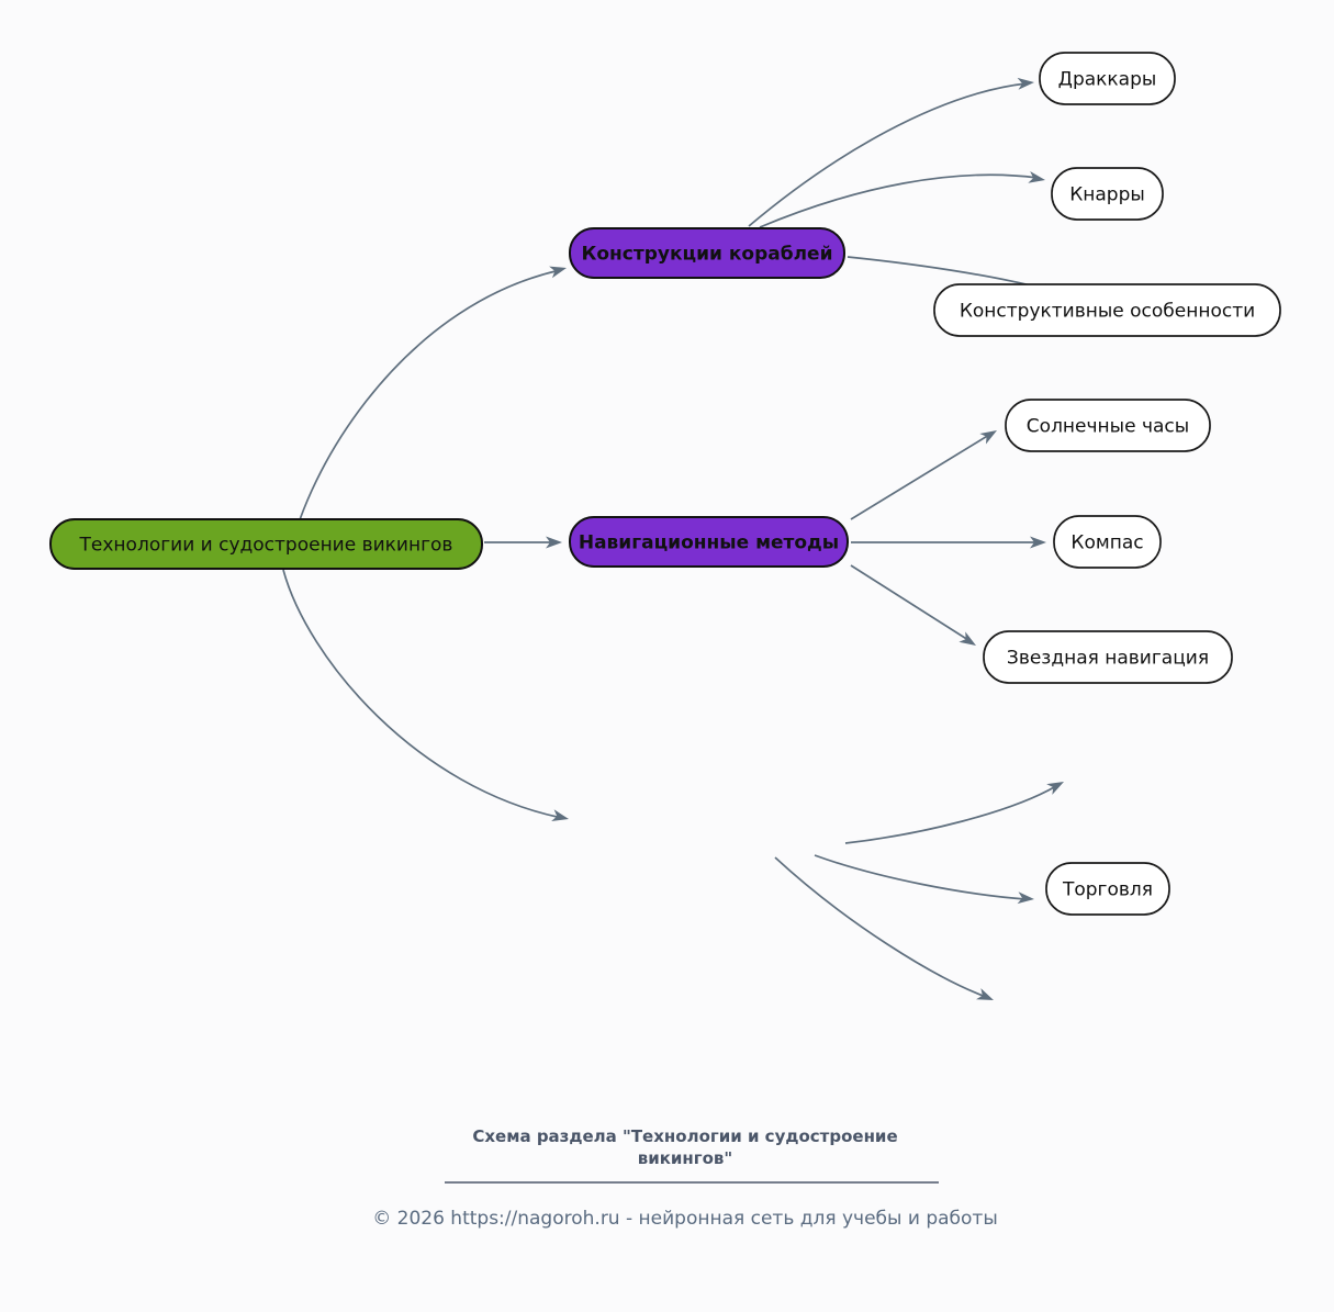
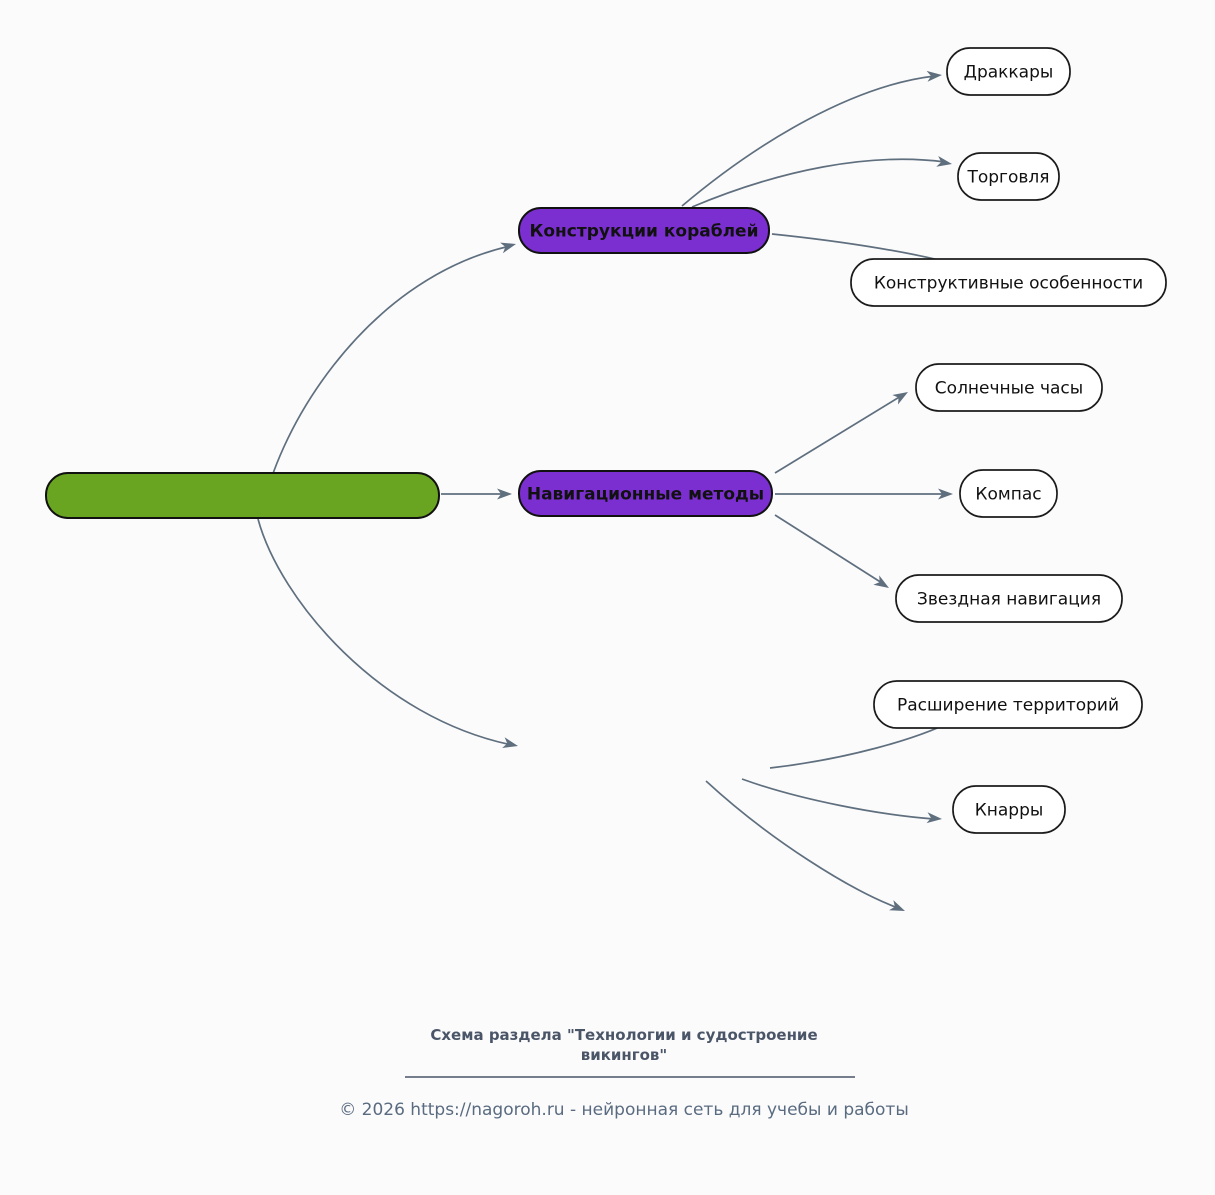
  Драккары
- Кнарры
+ Торговля
  Конструктивные особенности
  Солнечные часы
  Компас
  Звездная навигация
+ Расширение территорий
- Торговля
+ Кнарры
  Конструкции кораблей
  Навигационные методы
- Технологии и судостроение викингов
  Схема раздела "Технологии и судостроение
  викингов"
  © 2026 https://nagoroh.ru - нейронная сеть для учебы и работы
